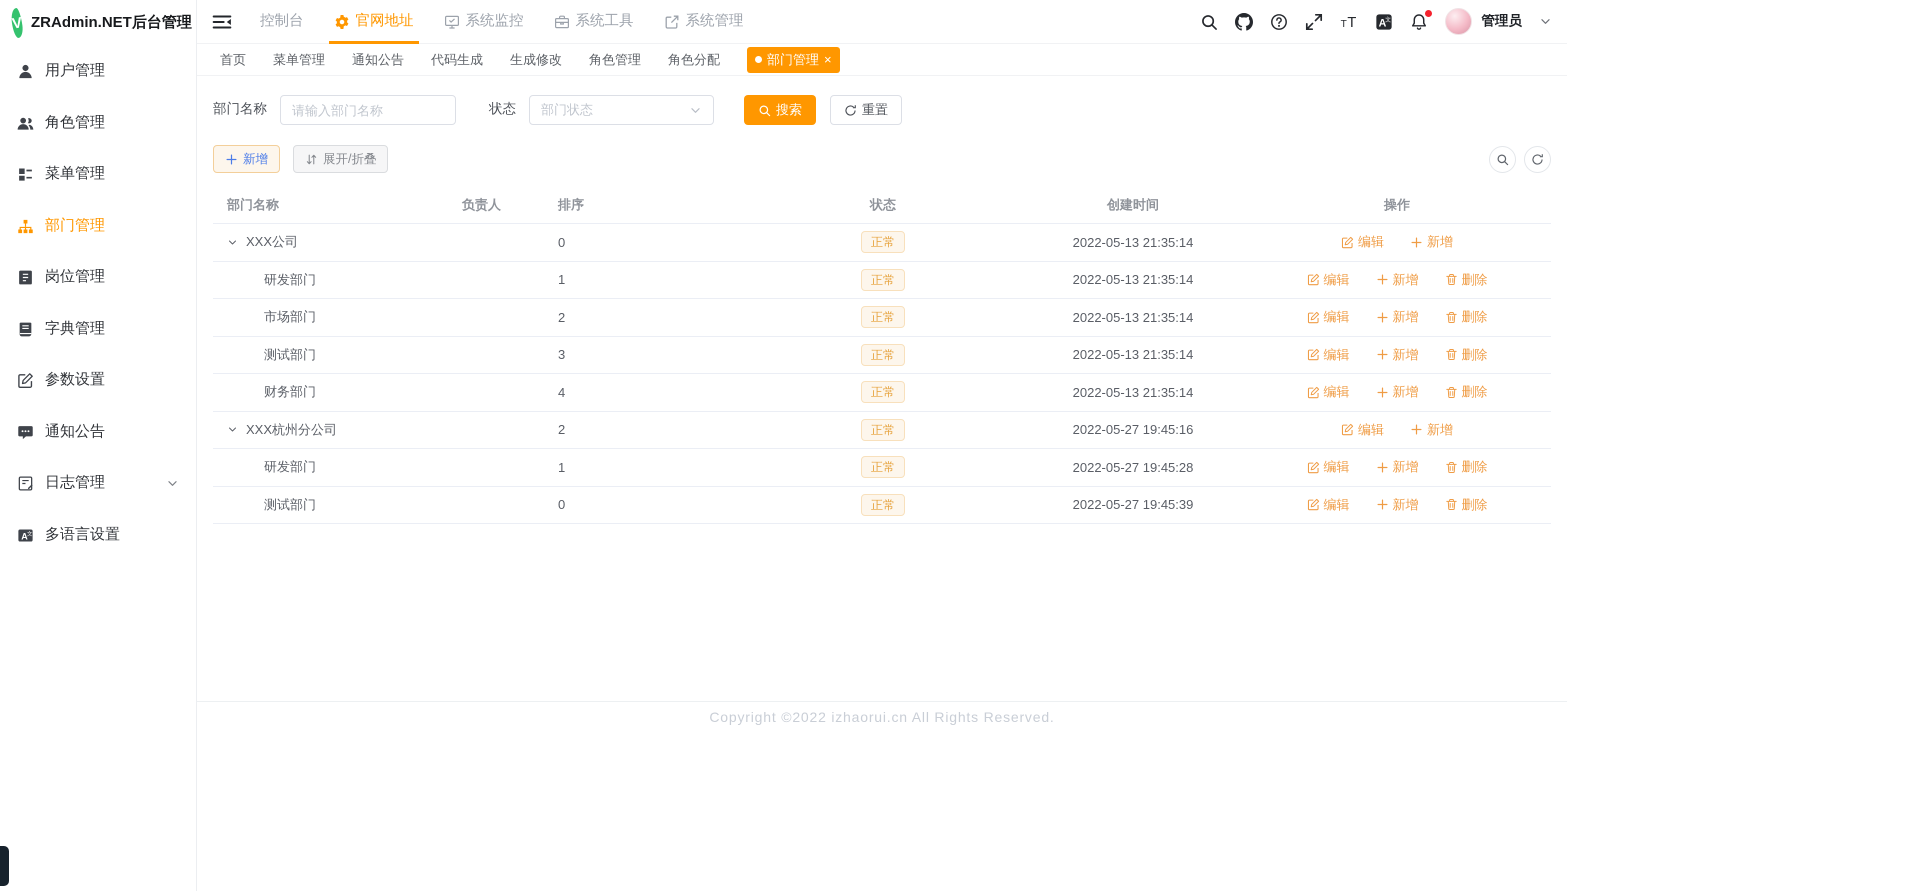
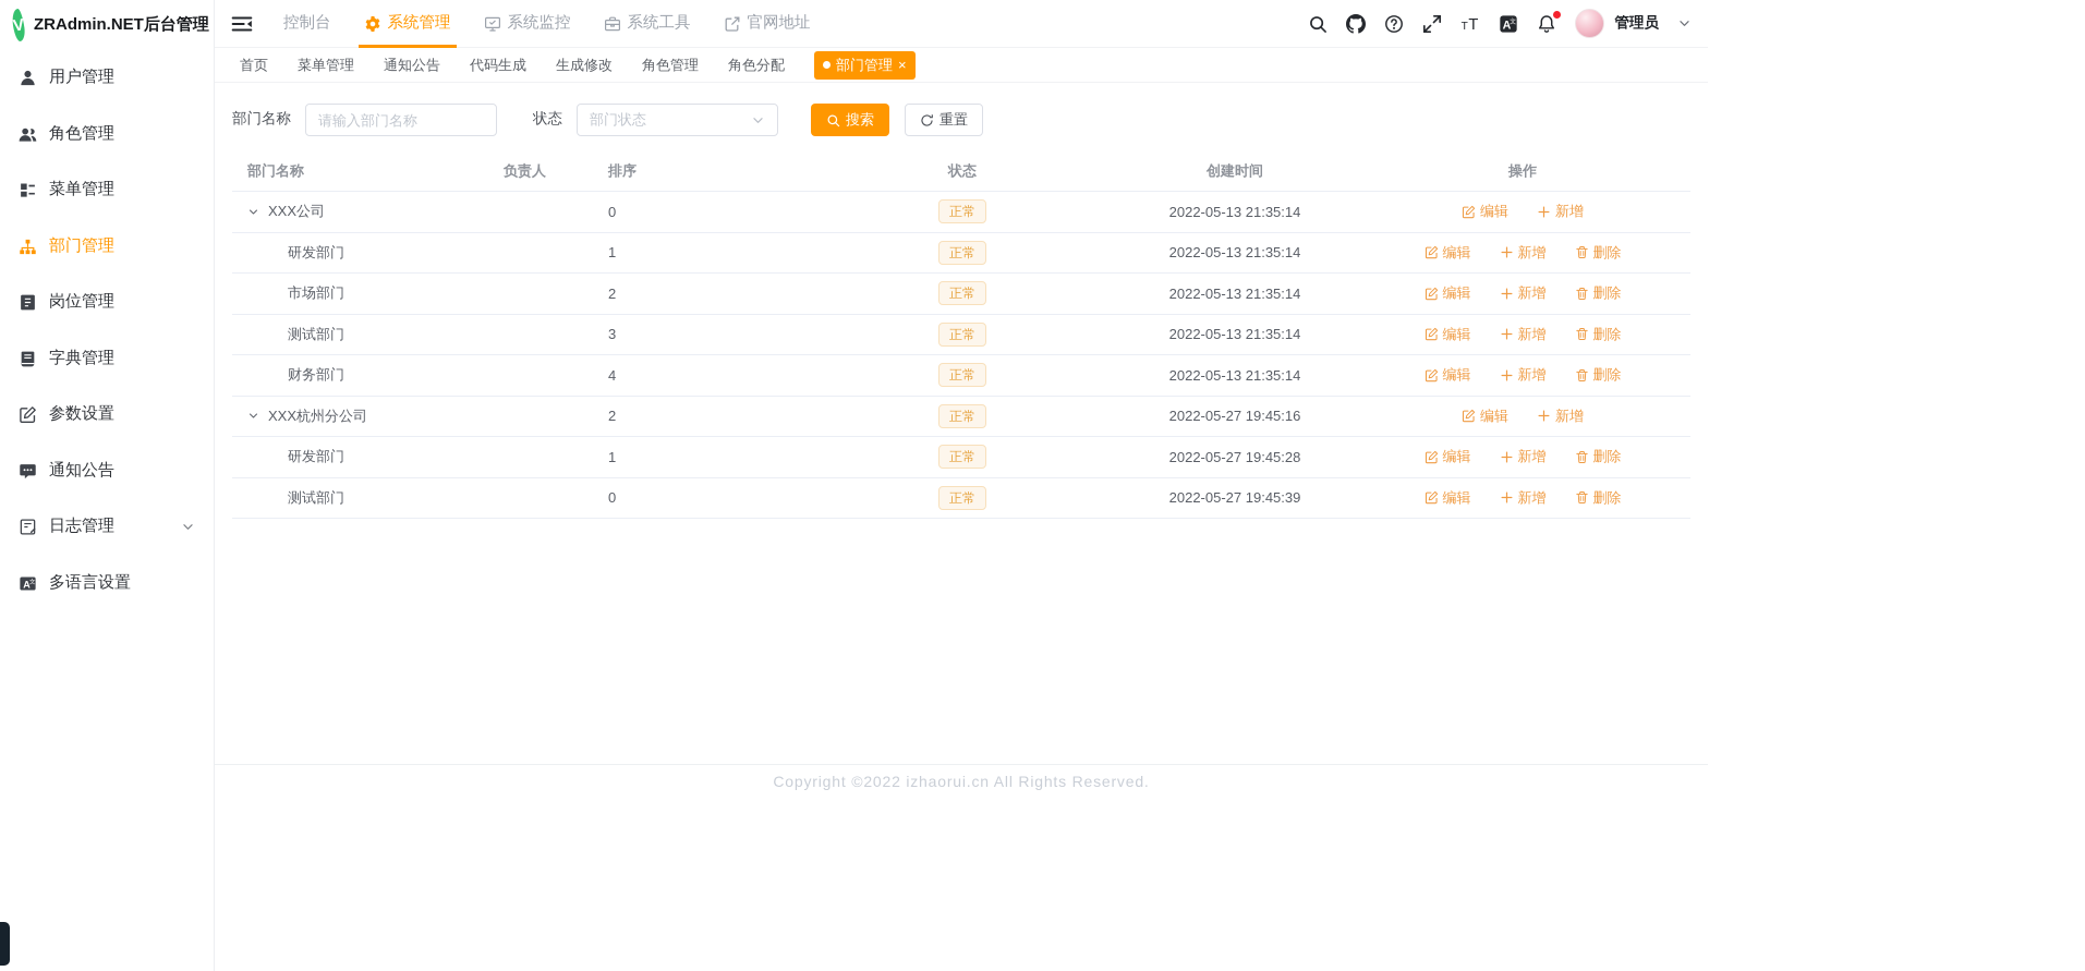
  ZRAdmin.NET后台管理
  用户管理
  角色管理
  菜单管理
  部门管理
  岗位管理
  字典管理
  参数设置
  通知公告
  日志管理
  A
  多语言设置
  控制台
- 官网地址
+ 系统管理
  系统监控
  系统工具
- 系统管理
+ 官网地址
  T
  T
  A
  管理员
  首页
  菜单管理
  通知公告
  代码生成
  生成修改
  角色管理
  角色分配
  部门管理
  ×
  部门名称
  请输入部门名称
  状态
  部门状态
  搜索
  重置
- 新增
- 展开/折叠
  部门名称	负责人	排序	状态	创建时间	操作
  XXX公司		0	正常	2022-05-13 21:35:14	编辑 新增
  研发部门		1	正常	2022-05-13 21:35:14	编辑 新增 删除
  市场部门		2	正常	2022-05-13 21:35:14	编辑 新增 删除
  测试部门		3	正常	2022-05-13 21:35:14	编辑 新增 删除
  财务部门		4	正常	2022-05-13 21:35:14	编辑 新增 删除
  XXX杭州分公司		2	正常	2022-05-27 19:45:16	编辑 新增
  研发部门		1	正常	2022-05-27 19:45:28	编辑 新增 删除
  测试部门		0	正常	2022-05-27 19:45:39	编辑 新增 删除
  Copyright ©2022 izhaorui.cn All Rights Reserved.
